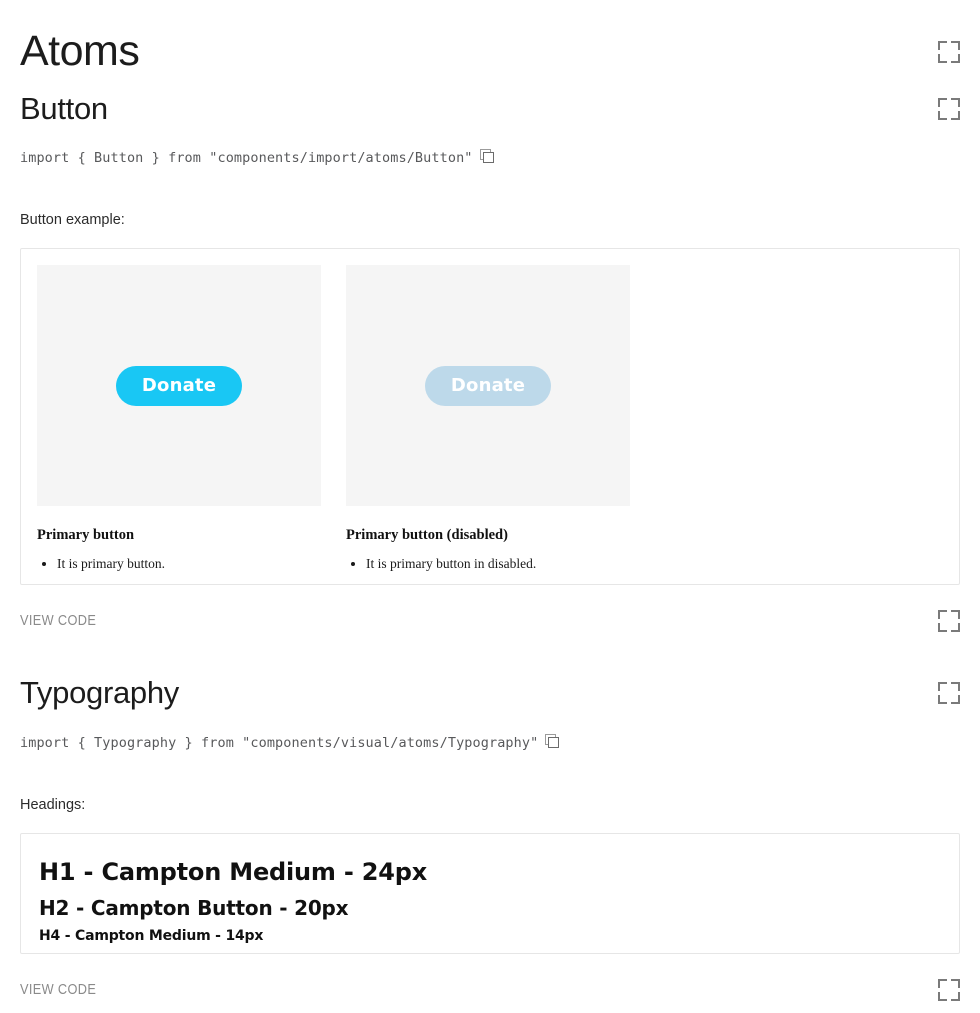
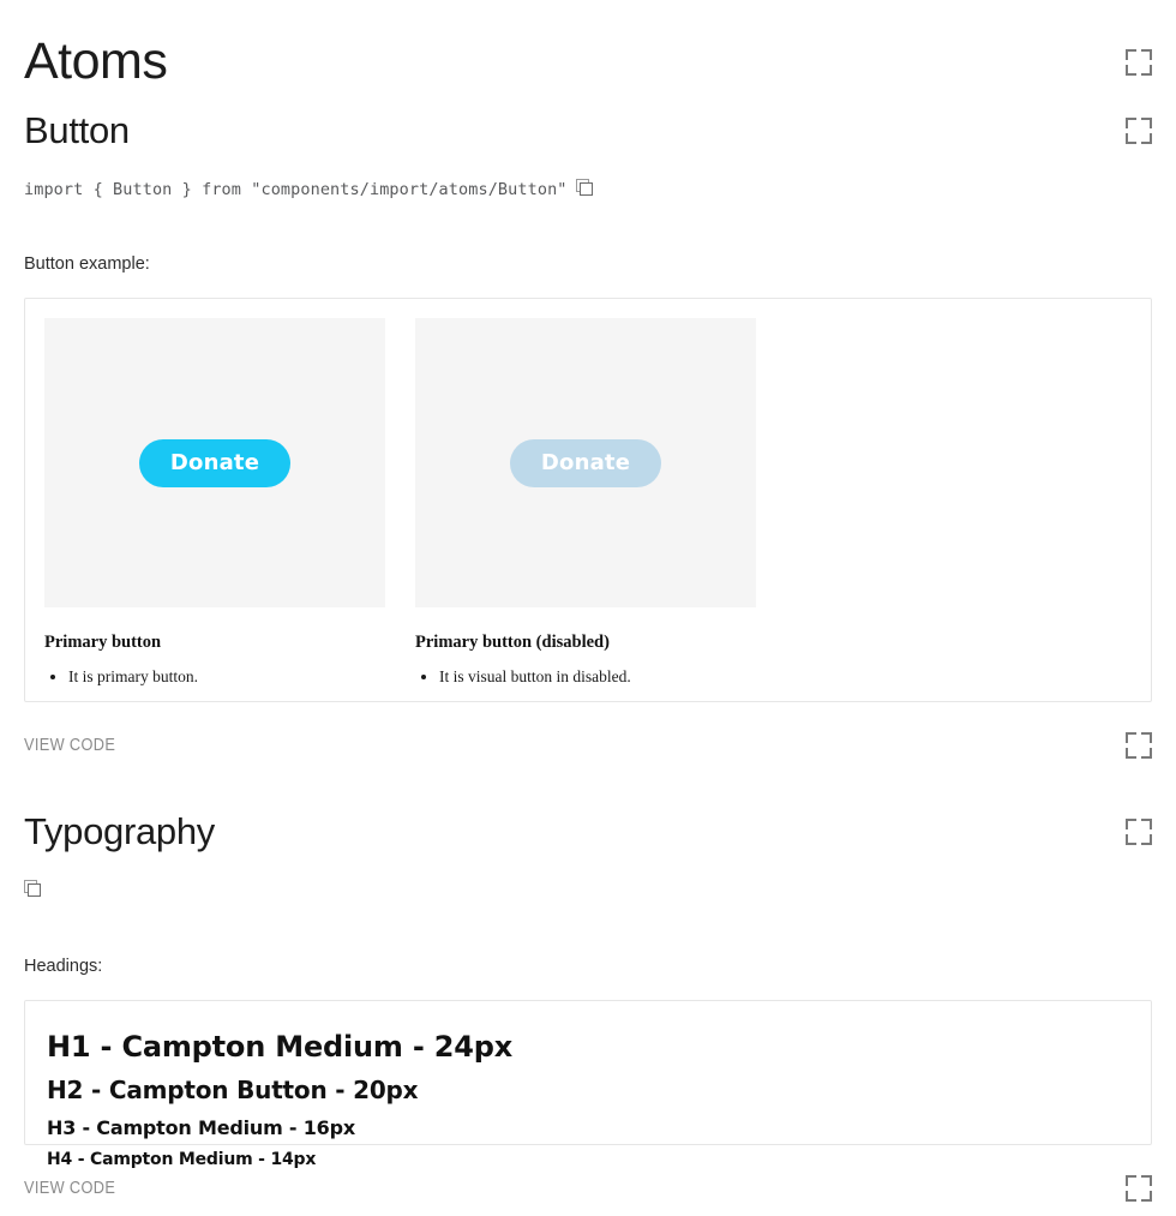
  Atoms
  Button
  import { Button } from "components/import/atoms/Button"
  Button example:
  Donate
  Primary button
  It is primary button.
  Donate
  Primary button (disabled)
- It is primary button in disabled.
+ It is visual button in disabled.
  VIEW CODE
  Typography
- import { Typography } from "components/visual/atoms/Typography"
  Headings:
  H1 - Campton Medium - 24px
  H2 - Campton Button - 20px
+ H3 - Campton Medium - 16px
  H4 - Campton Medium - 14px
  VIEW CODE
